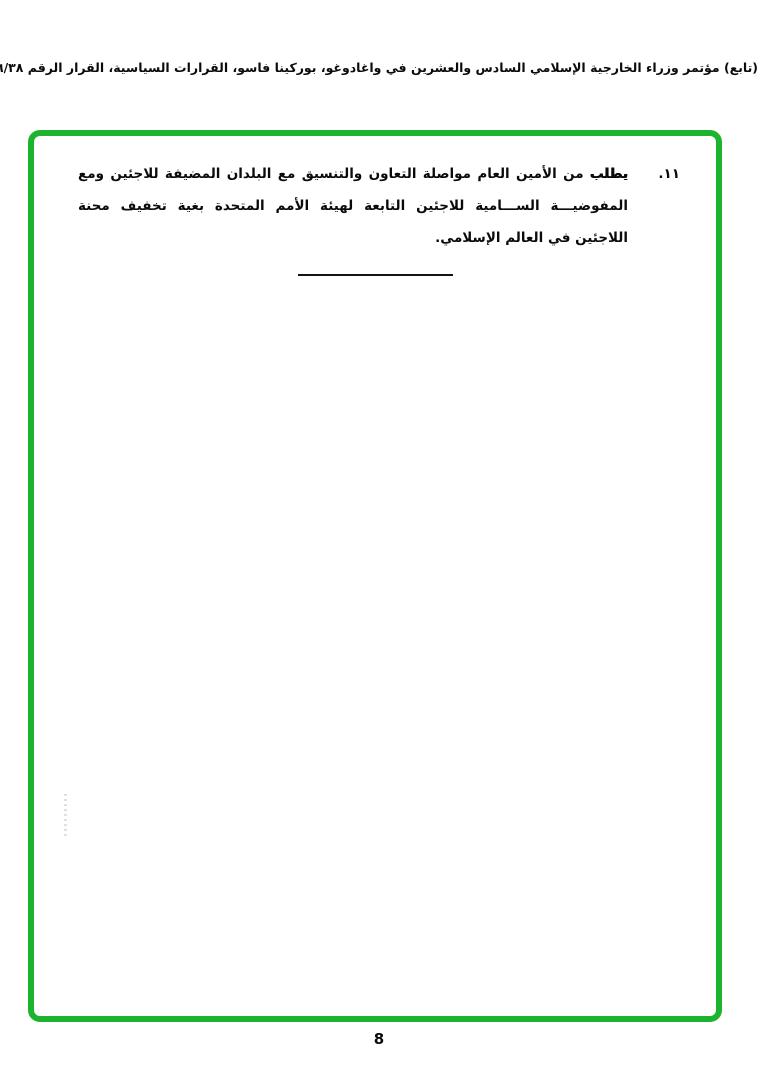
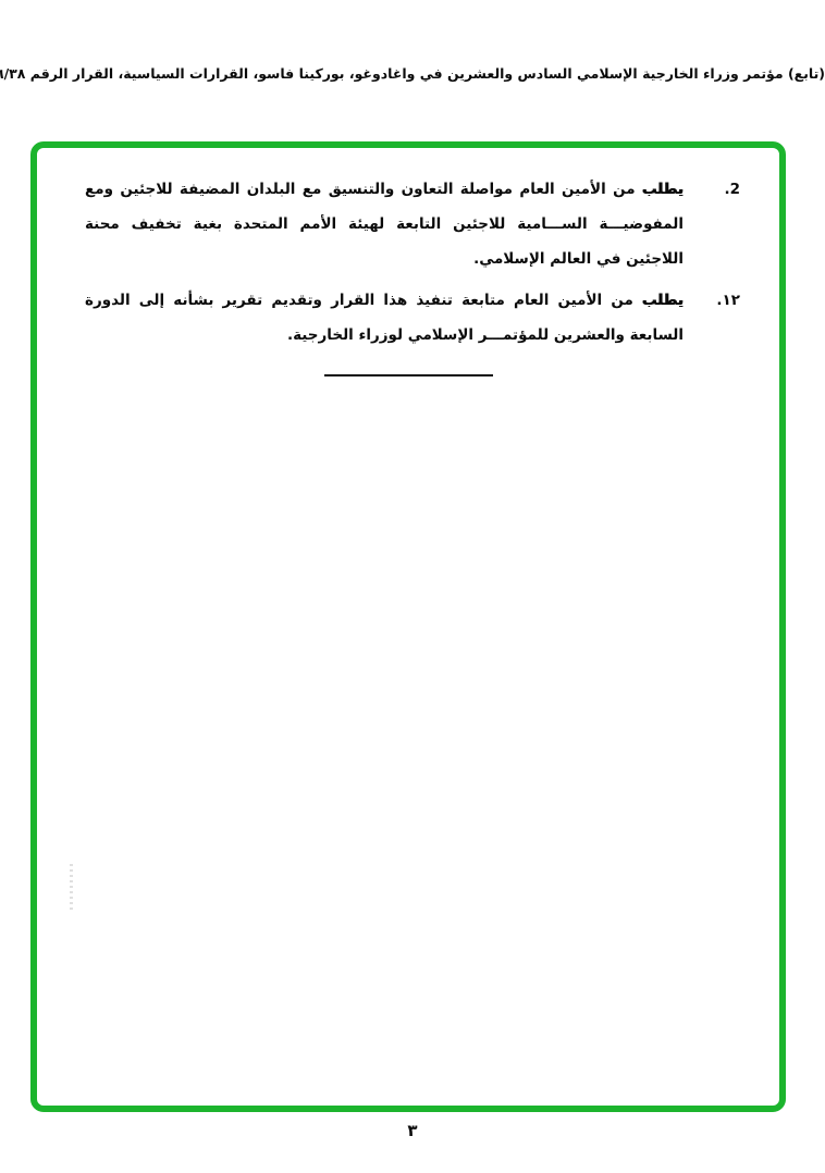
  (تابع) مؤتمر وزراء الخارجية الإسلامي السادس والعشرين في واغادوغو، بوركينا فاسو، القرارات السياسية، القرار الرقم /٣٨
- ١١.
+ 2.
  يطلب من الأمين العام مواصلة التعاون والتنسيق مع البلدان المضيفة للاجئين ومع المفوضيـــة الســـامية للاجئين التابعة لهيئة الأمم المتحدة بغية تخفيف محنة اللاجئين في العالم الإسلامي.
+ ١٢.
+ يطلب من الأمين العام متابعة تنفيذ هذا القرار وتقديم تقرير بشأنه إلى الدورة السابعة والعشرين للمؤتمـــر الإسلامي لوزراء الخارجية.
- 8
+ ٣
